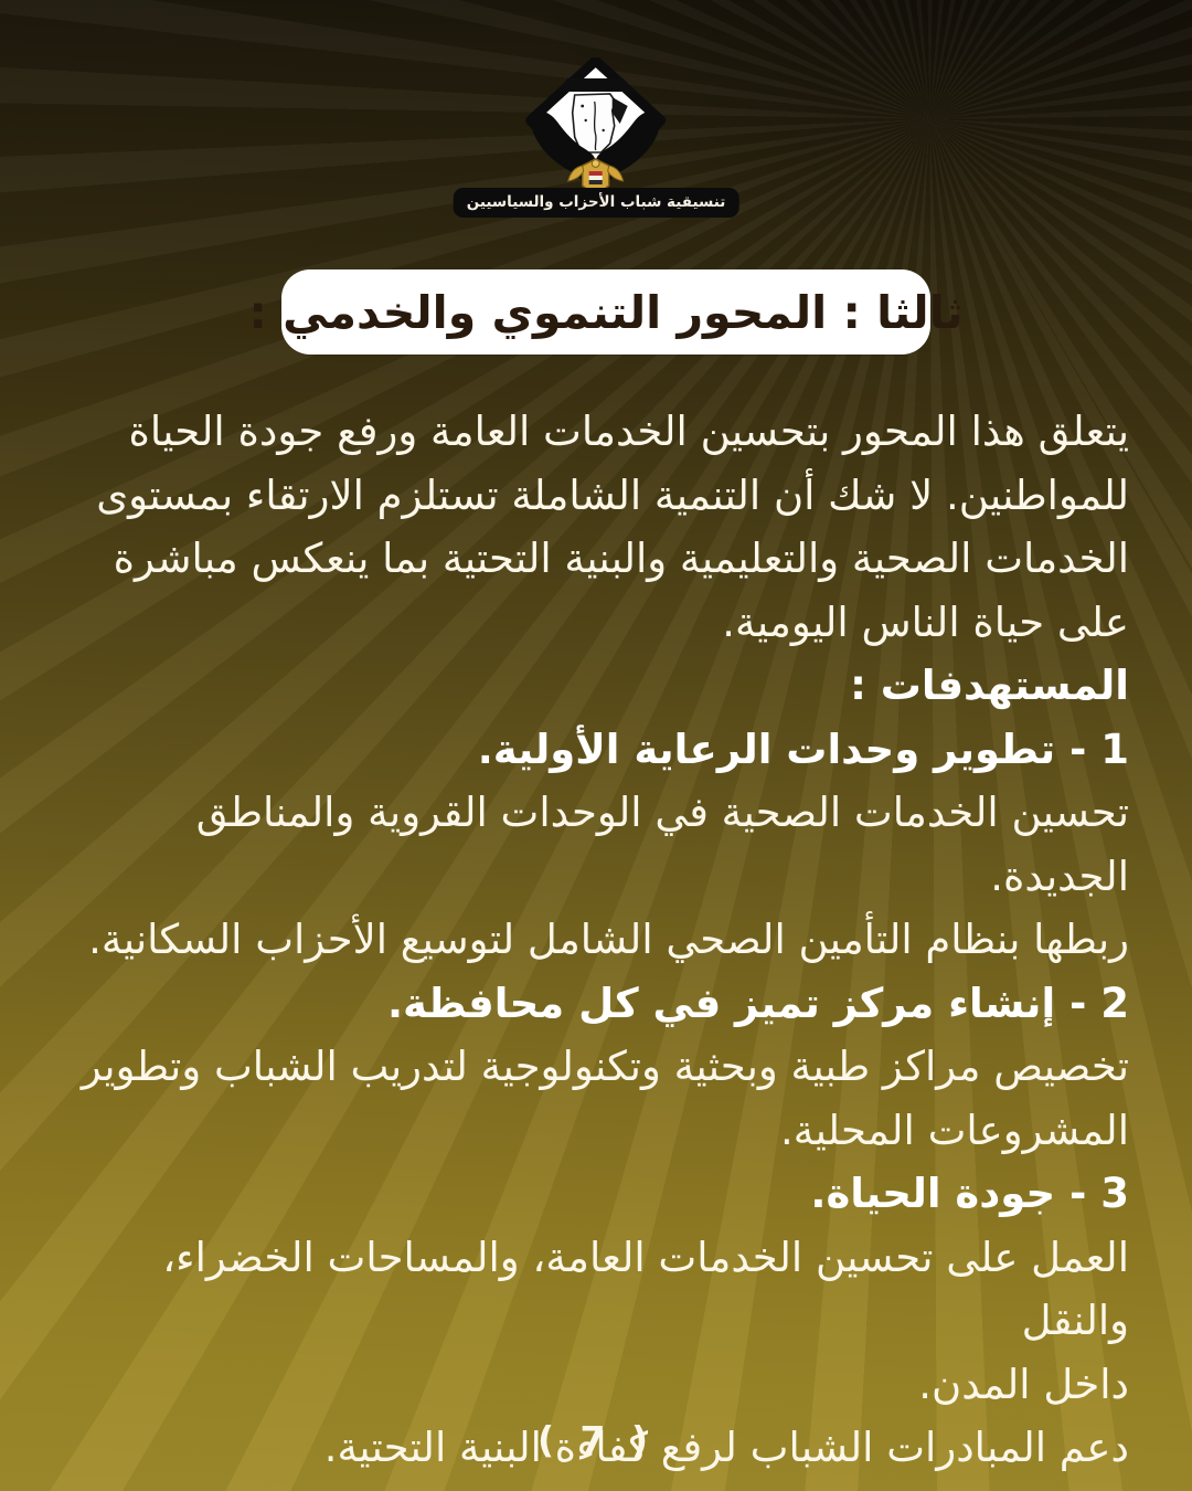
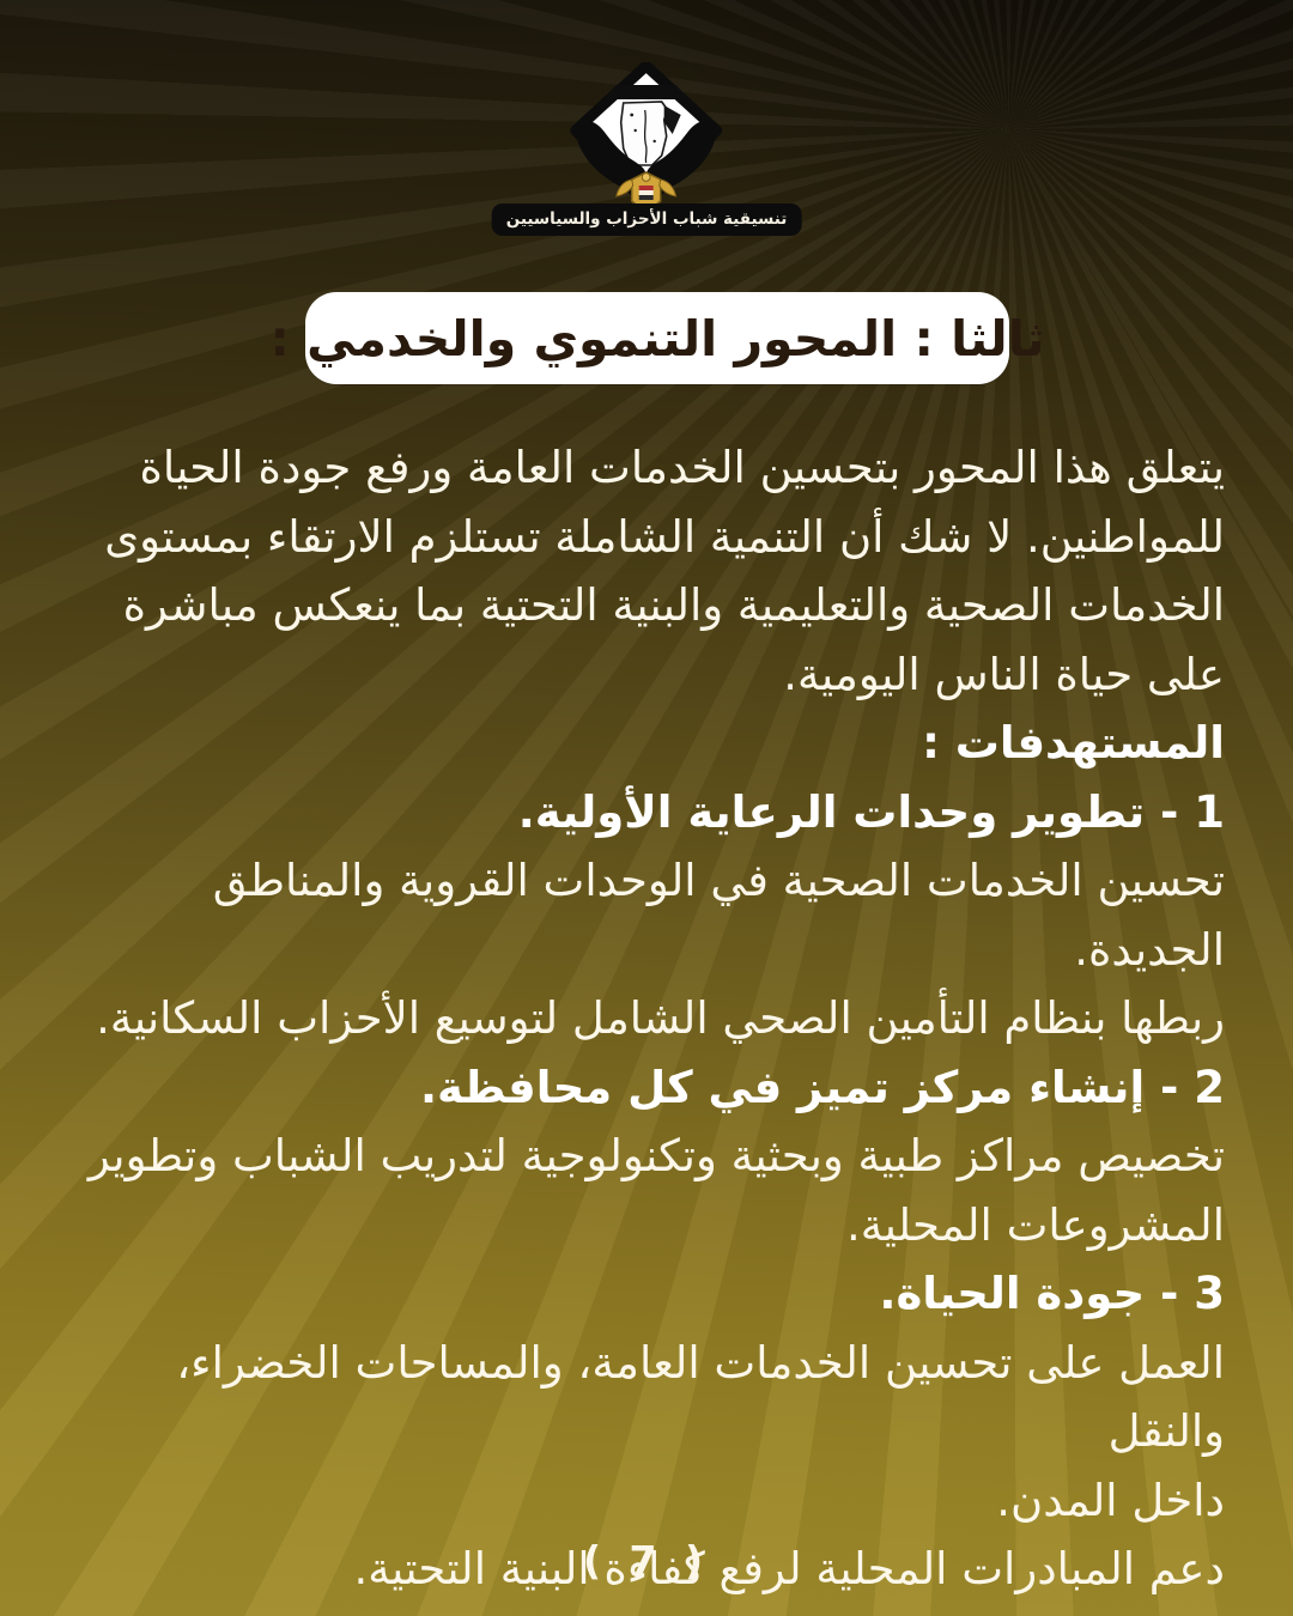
  تنسيقية شباب الأحزاب والسياسيين
  ثالثا : المحور التنموي والخدمي :
  يتعلق هذا المحور بتحسين الخدمات العامة ورفع جودة الحياة
  للمواطنين. لا شك أن التنمية الشاملة تستلزم الارتقاء بمستوى
  الخدمات الصحية والتعليمية والبنية التحتية بما ينعكس مباشرة
  على حياة الناس اليومية.
  المستهدفات :
  1 - تطوير وحدات الرعاية الأولية.
  تحسين الخدمات الصحية في الوحدات القروية والمناطق الجديدة.
  ربطها بنظام التأمين الصحي الشامل لتوسيع الأحزاب السكانية.
  2 - إنشاء مركز تميز في كل محافظة.
  تخصيص مراكز طبية وبحثية وتكنولوجية لتدريب الشباب وتطوير
  المشروعات المحلية.
  3 - جودة الحياة.
  العمل على تحسين الخدمات العامة، والمساحات الخضراء، والنقل
  داخل المدن.
- دعم المبادرات الشباب لرفع كفاءة البنية التحتية.
+ دعم المبادرات المحلية لرفع كفاءة البنية التحتية.
  ( 7 )
